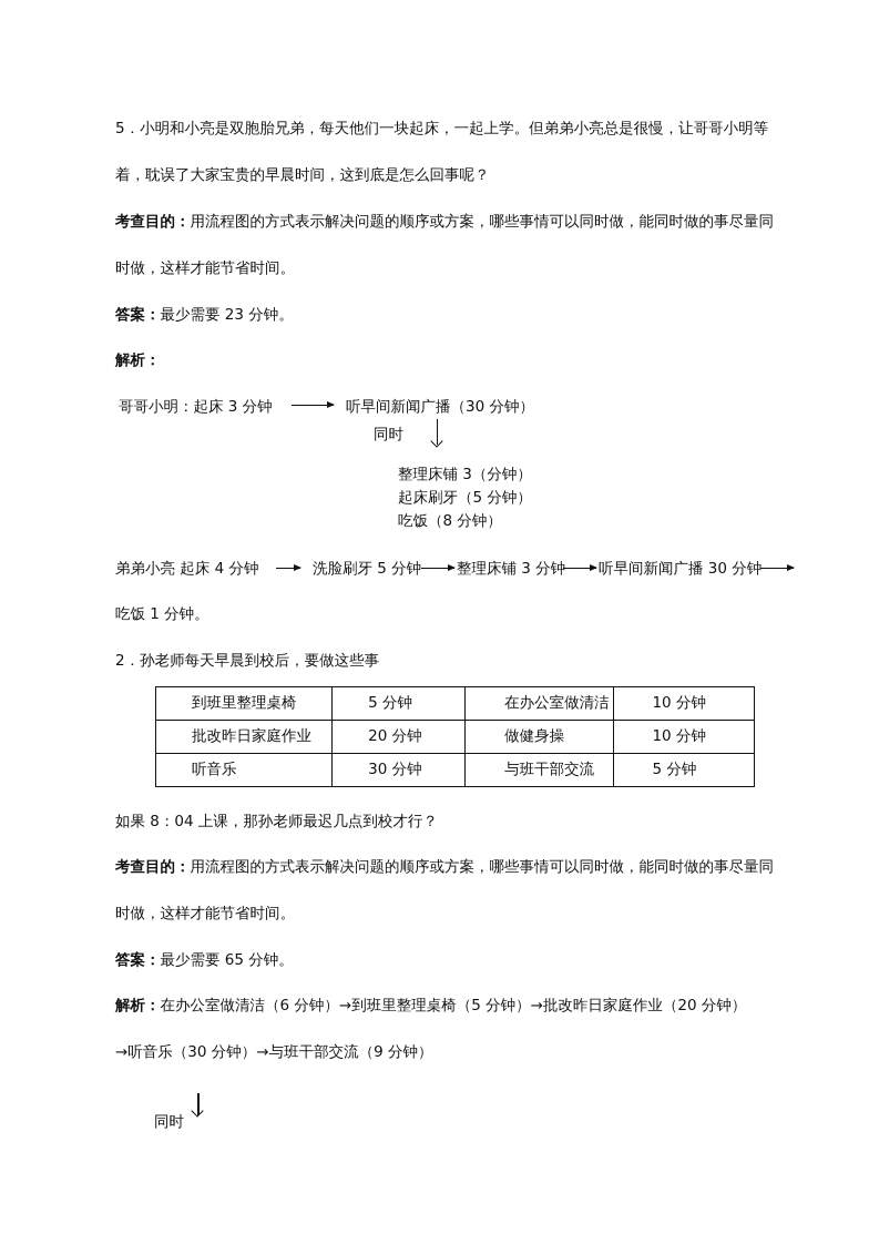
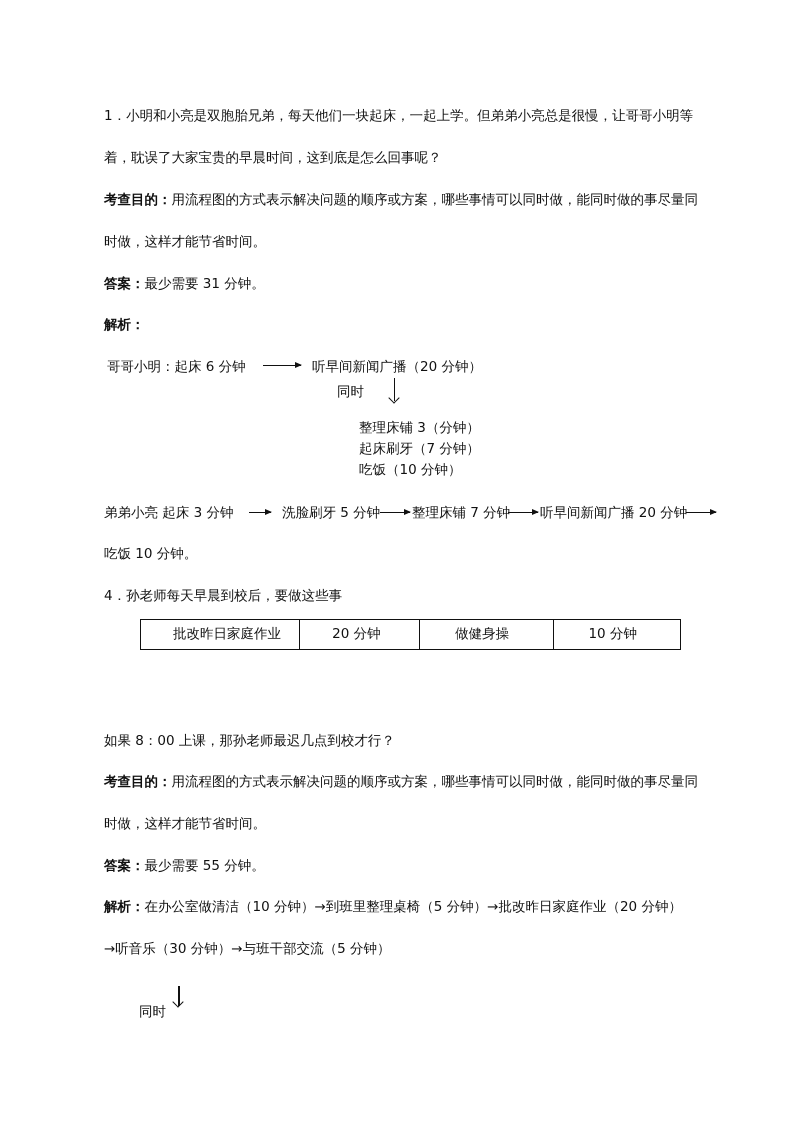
- 5．小明和小亮是双胞胎兄弟，每天他们一块起床，一起上学。但弟弟小亮总是很慢，让哥哥小明等
+ 1．小明和小亮是双胞胎兄弟，每天他们一块起床，一起上学。但弟弟小亮总是很慢，让哥哥小明等
  着，耽误了大家宝贵的早晨时间，这到底是怎么回事呢？
  考查目的：用流程图的方式表示解决问题的顺序或方案，哪些事情可以同时做，能同时做的事尽量同
  时做，这样才能节省时间。
- 答案：最少需要 23 分钟。
+ 答案：最少需要 31 分钟。
  解析：
- 哥哥小明：起床 3 分钟
+ 哥哥小明：起床 6 分钟
- 听早间新闻广播（30 分钟）
+ 听早间新闻广播（20 分钟）
  同时
  整理床铺 3（分钟）
- 起床刷牙（5 分钟）
+ 起床刷牙（7 分钟）
- 吃饭（8 分钟）
+ 吃饭（10 分钟）
- 弟弟小亮 起床 4 分钟
+ 弟弟小亮 起床 3 分钟
  洗脸刷牙 5 分钟
- 整理床铺 3 分钟
+ 整理床铺 7 分钟
- 听早间新闻广播 30 分钟
+ 听早间新闻广播 20 分钟
- 吃饭 1 分钟。
+ 吃饭 10 分钟。
- 2．孙老师每天早晨到校后，要做这些事
+ 4．孙老师每天早晨到校后，要做这些事
- 到班里整理桌椅	5 分钟	在办公室做清洁	10 分钟
  批改昨日家庭作业	20 分钟	做健身操	10 分钟
- 听音乐	30 分钟	与班干部交流	5 分钟
- 如果 8：04 上课，那孙老师最迟几点到校才行？
+ 如果 8：00 上课，那孙老师最迟几点到校才行？
  考查目的：用流程图的方式表示解决问题的顺序或方案，哪些事情可以同时做，能同时做的事尽量同
  时做，这样才能节省时间。
- 答案：最少需要 65 分钟。
+ 答案：最少需要 55 分钟。
- 解析：在办公室做清洁（6 分钟）→到班里整理桌椅（5 分钟）→批改昨日家庭作业（20 分钟）
+ 解析：在办公室做清洁（10 分钟）→到班里整理桌椅（5 分钟）→批改昨日家庭作业（20 分钟）
- →听音乐（30 分钟）→与班干部交流（9 分钟）
+ →听音乐（30 分钟）→与班干部交流（5 分钟）
  同时
